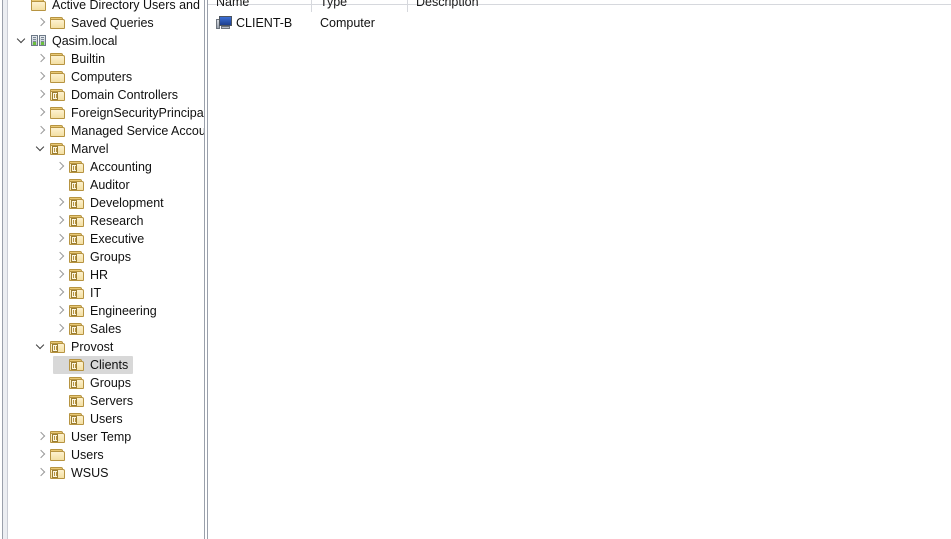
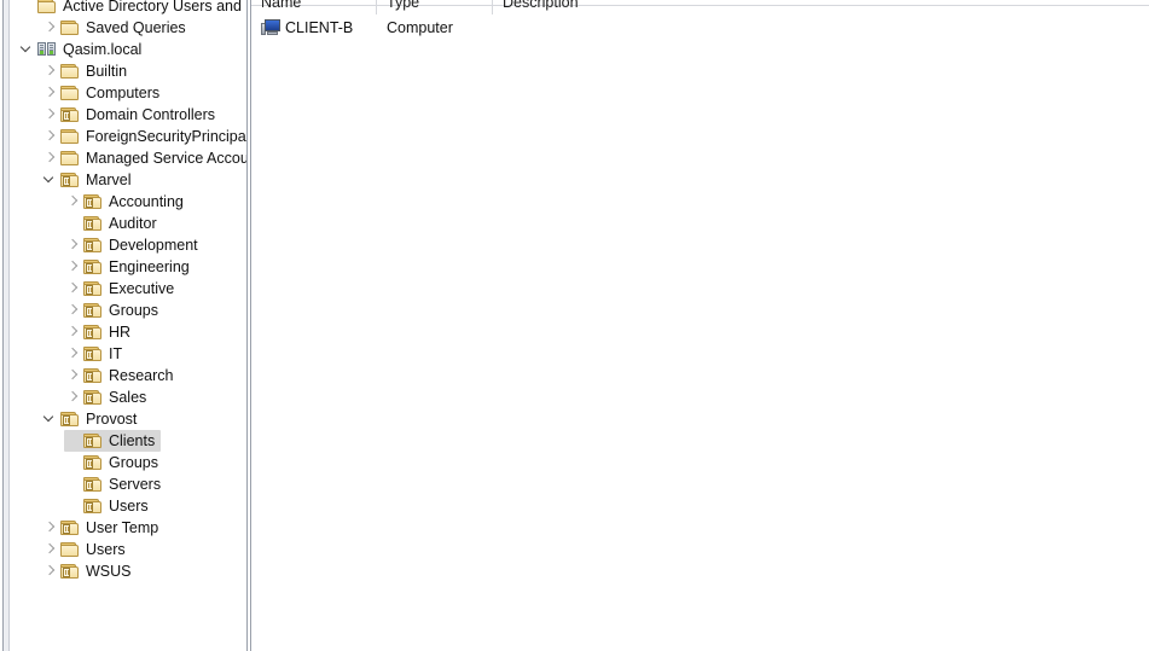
  Active Directory Users and
  Saved Queries
  Qasim.local
  Builtin
  Computers
  Domain Controllers
  ForeignSecurityPrincipa
  Managed Service Accou
  Marvel
  Accounting
  Auditor
  Development
- Research
+ Engineering
  Executive
  Groups
  HR
  IT
- Engineering
+ Research
  Sales
  Provost
  Clients
  Groups
  Servers
  Users
  User Temp
  Users
  WSUS
  Name
  Type
  Description
  CLIENT-B
  Computer
